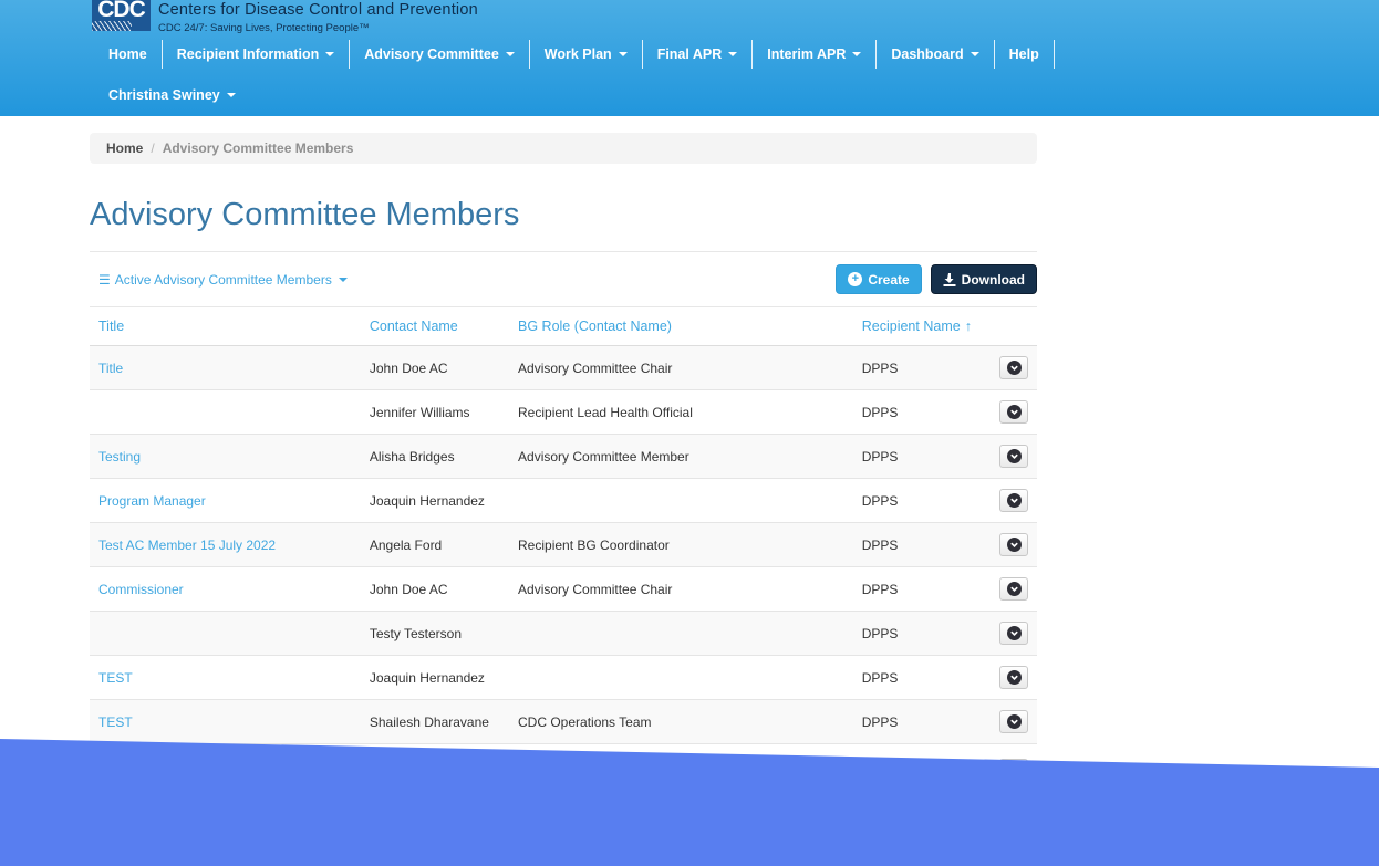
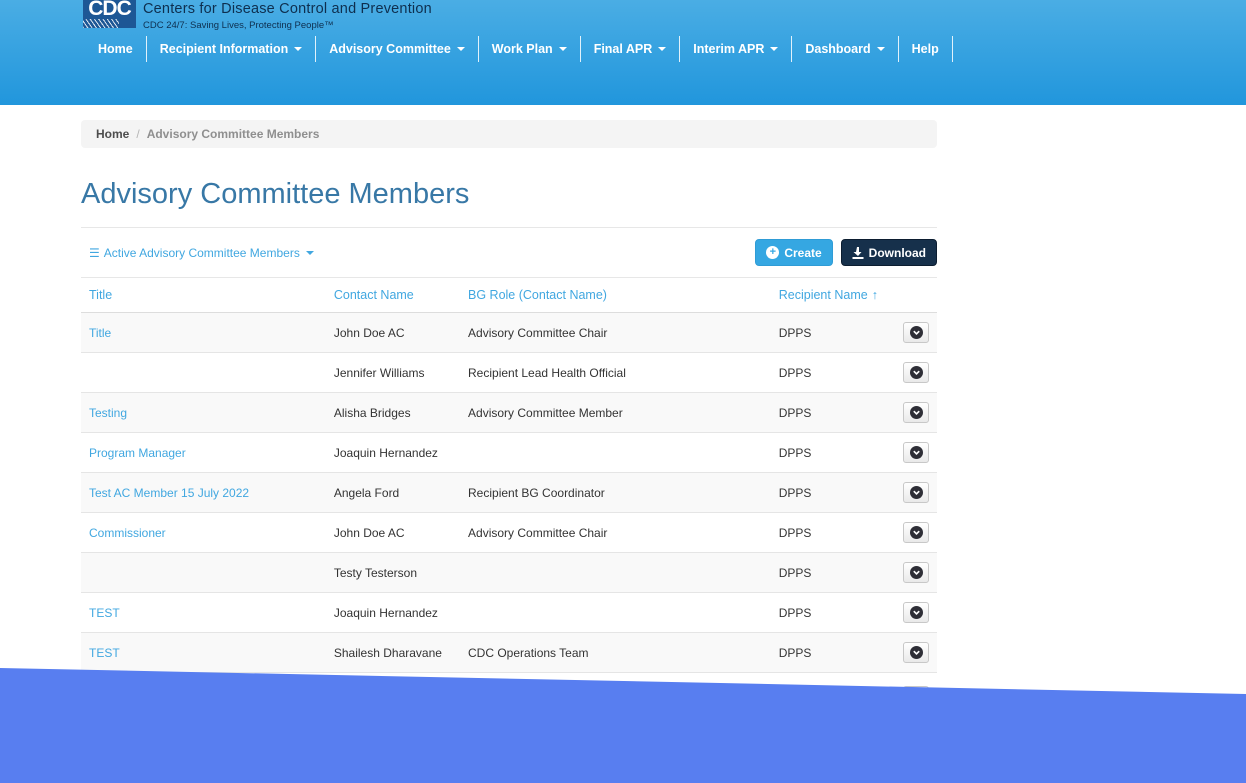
  CDC
  Centers for Disease Control and Prevention
  CDC 24/7: Saving Lives, Protecting People™
  Home
  Recipient Information
  Advisory Committee
  Work Plan
  Final APR
  Interim APR
  Dashboard
  Help
- Christina Swiney
  Home
  /
  Advisory Committee Members
  Advisory Committee Members
  ☰
  Active Advisory Committee Members
  +
  Create
  Download
  Title	Contact Name	BG Role (Contact Name)	Recipient Name ↑
  Title	John Doe AC	Advisory Committee Chair	DPPS
  	Jennifer Williams	Recipient Lead Health Official	DPPS
  Testing	Alisha Bridges	Advisory Committee Member	DPPS
  Program Manager	Joaquin Hernandez		DPPS
  Test AC Member 15 July 2022	Angela Ford	Recipient BG Coordinator	DPPS
  Commissioner	John Doe AC	Advisory Committee Chair	DPPS
  	Testy Testerson		DPPS
  TEST	Joaquin Hernandez		DPPS
  TEST	Shailesh Dharavane	CDC Operations Team	DPPS
